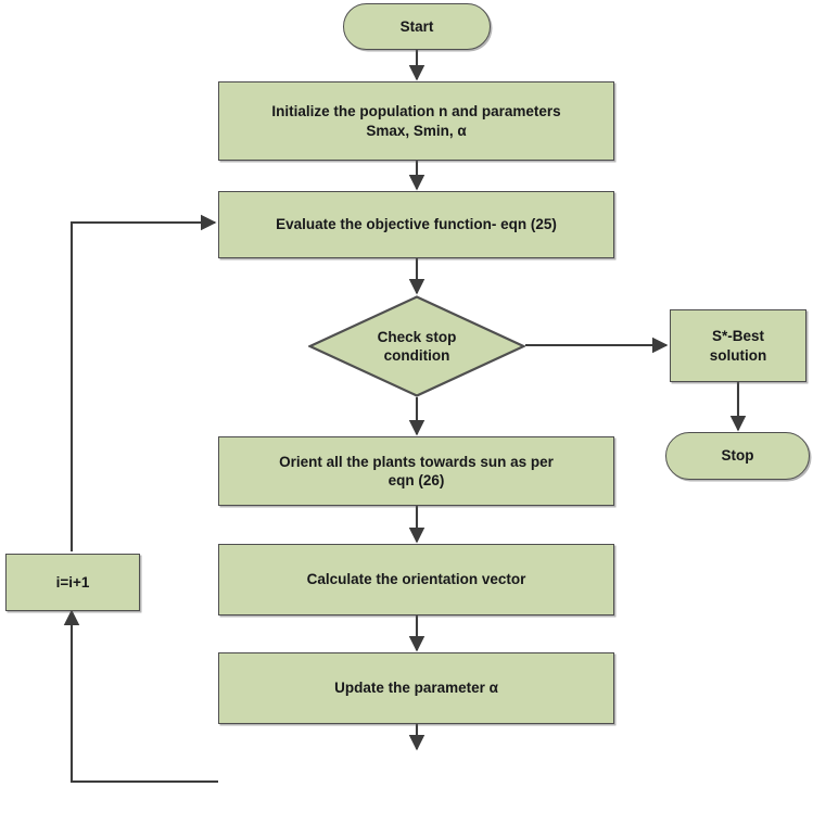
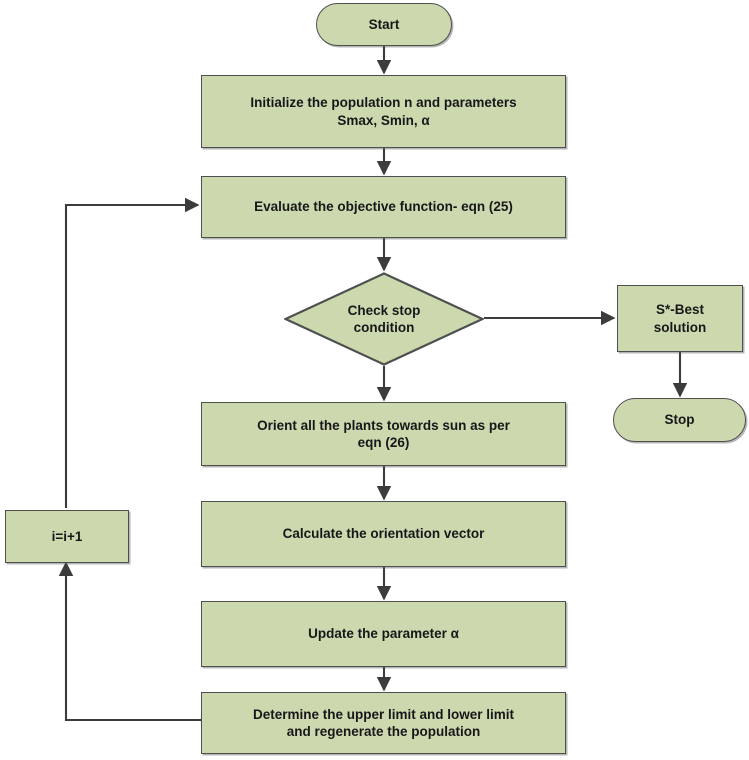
  Start
  Initialize the population n and parameters
  Smax, Smin, α
  Evaluate the objective function- eqn (25)
  Check stop
  condition
  S*-Best
  solution
  Stop
  Orient all the plants towards sun as per
  eqn (26)
  Calculate the orientation vector
  Update the parameter α
+ Determine the upper limit and lower limit
+ and regenerate the population
  i=i+1
